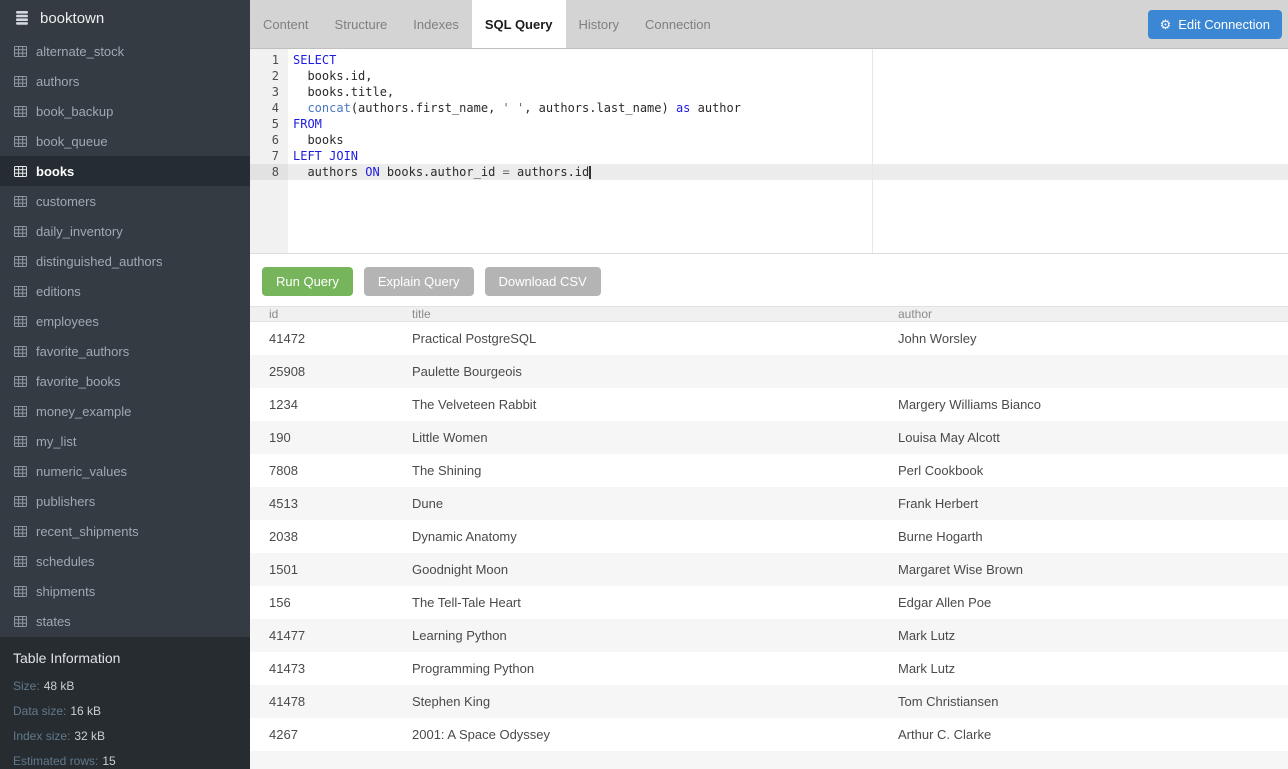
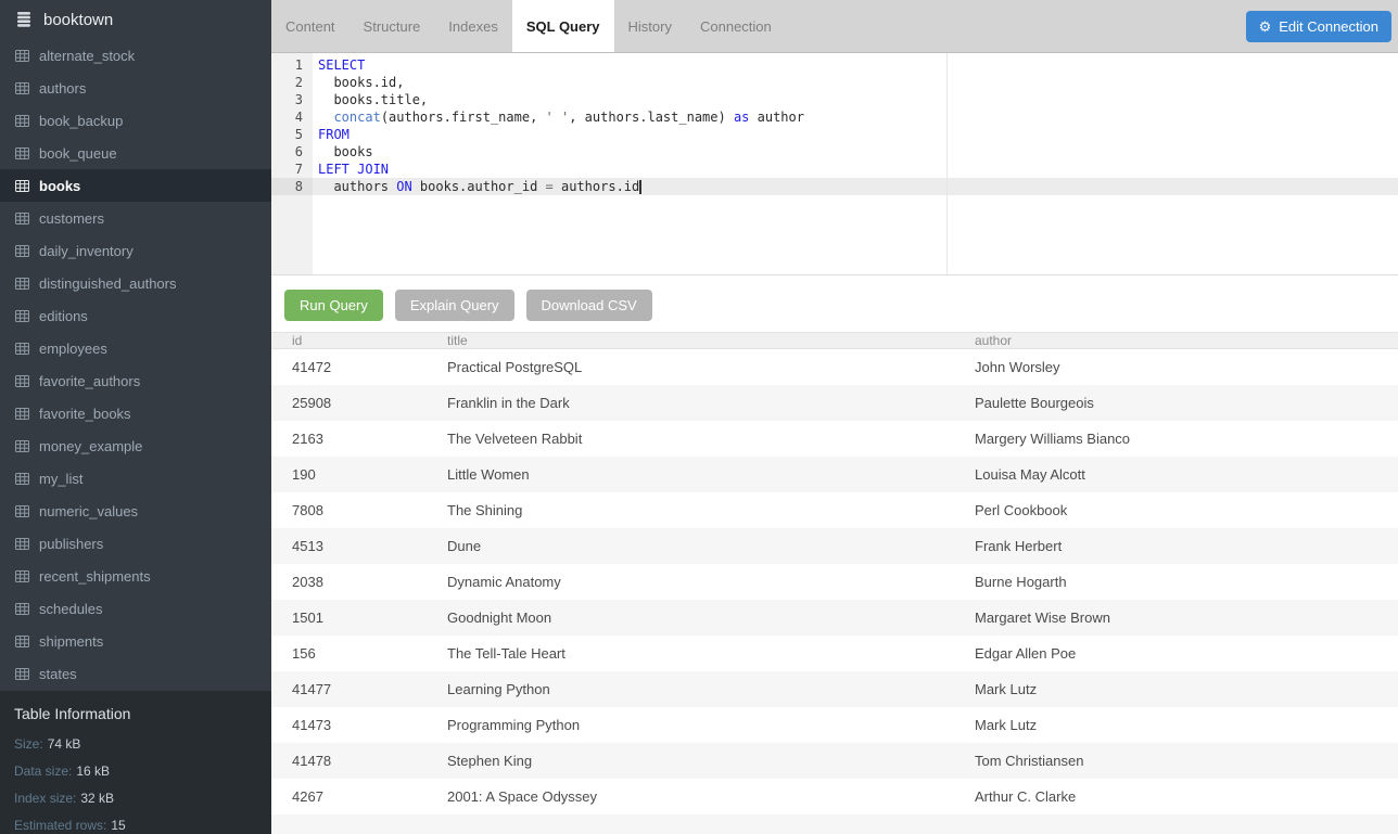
  booktown
  alternate_stock
  authors
  book_backup
  book_queue
  books
  customers
  daily_inventory
  distinguished_authors
  editions
  employees
  favorite_authors
  favorite_books
  money_example
  my_list
  numeric_values
  publishers
  recent_shipments
  schedules
  shipments
  states
  Table Information
- Size: 48 kB
+ Size: 74 kB
  Data size: 16 kB
  Index size: 32 kB
  Estimated rows: 15
  Content
  Structure
  Indexes
  SQL Query
  History
  Connection
  ⚙
  Edit Connection
  1
  SELECT
  2
  books.id,
  3
  books.title,
  4
  concat(authors.first_name, ' ', authors.last_name) as author
  5
  FROM
  6
  books
  7
  LEFT JOIN
  8
  authors ON books.author_id = authors.id
  Run Query
  Explain Query
  Download CSV
  id
  title
  author
  41472
  Practical PostgreSQL
  John Worsley
  25908
+ Franklin in the Dark
  Paulette Bourgeois
- 1234
+ 2163
  The Velveteen Rabbit
  Margery Williams Bianco
  190
  Little Women
  Louisa May Alcott
  7808
  The Shining
  Perl Cookbook
  4513
  Dune
  Frank Herbert
  2038
  Dynamic Anatomy
  Burne Hogarth
  1501
  Goodnight Moon
  Margaret Wise Brown
  156
  The Tell-Tale Heart
  Edgar Allen Poe
  41477
  Learning Python
  Mark Lutz
  41473
  Programming Python
  Mark Lutz
  41478
  Stephen King
  Tom Christiansen
  4267
  2001: A Space Odyssey
  Arthur C. Clarke
